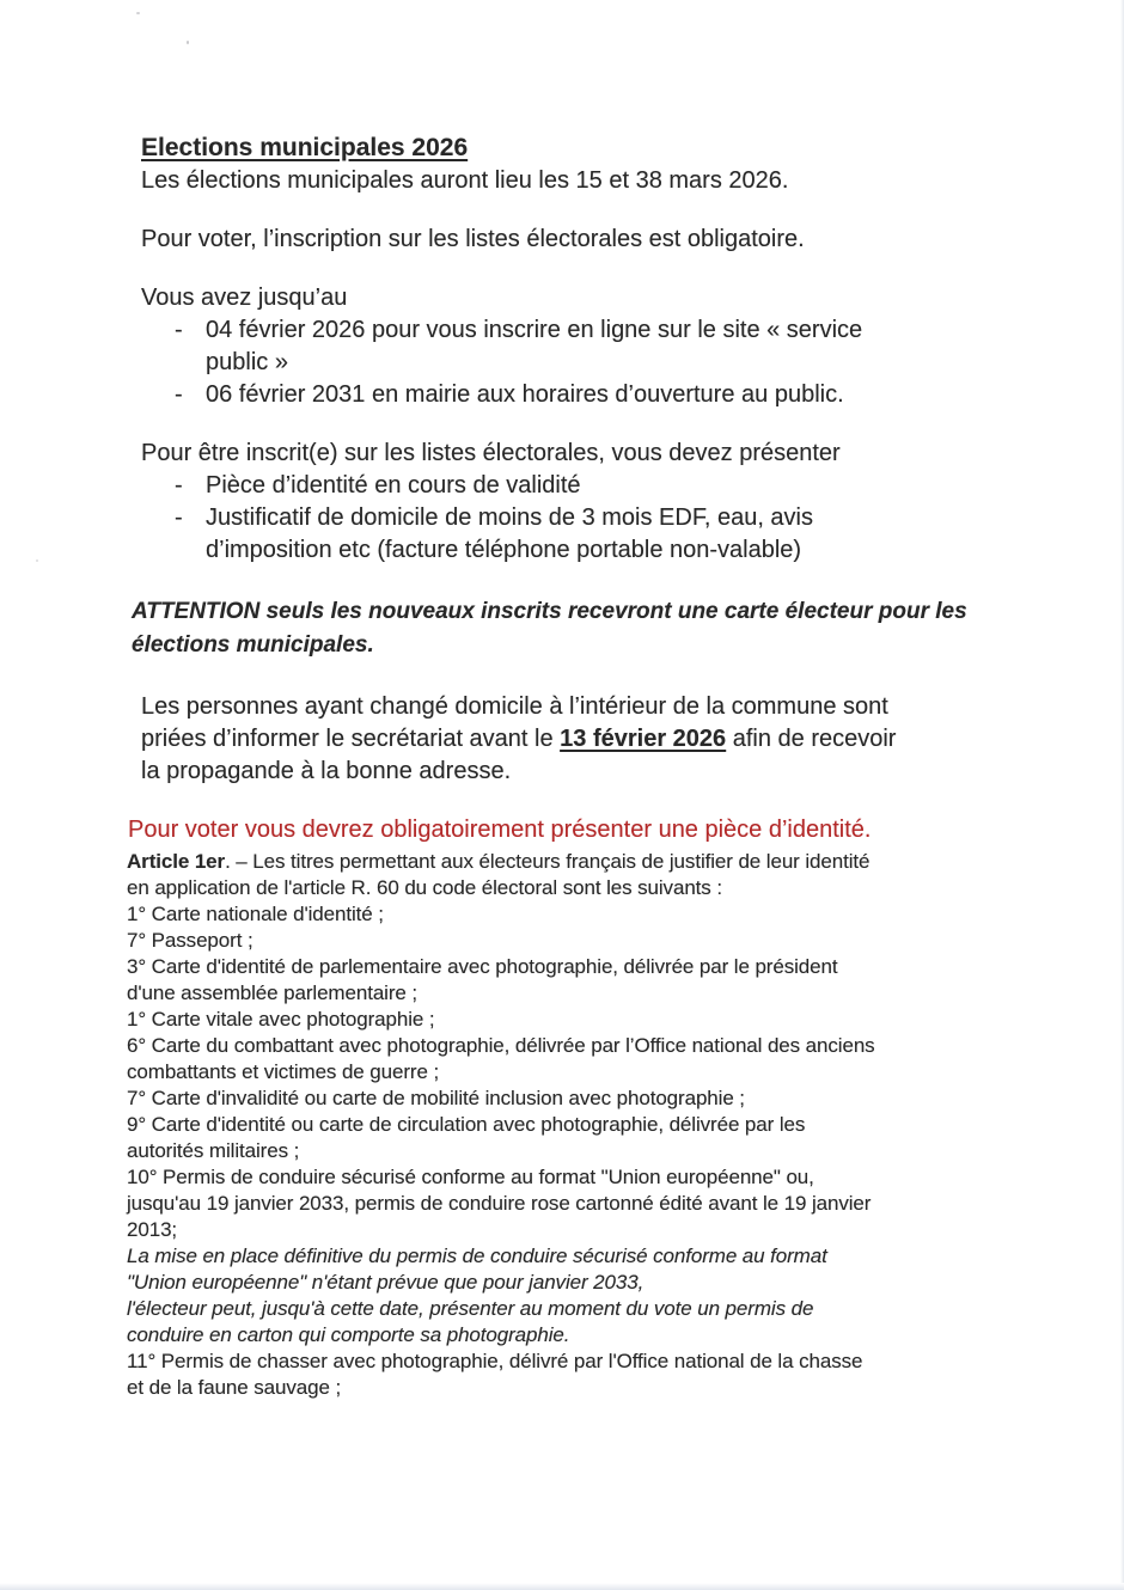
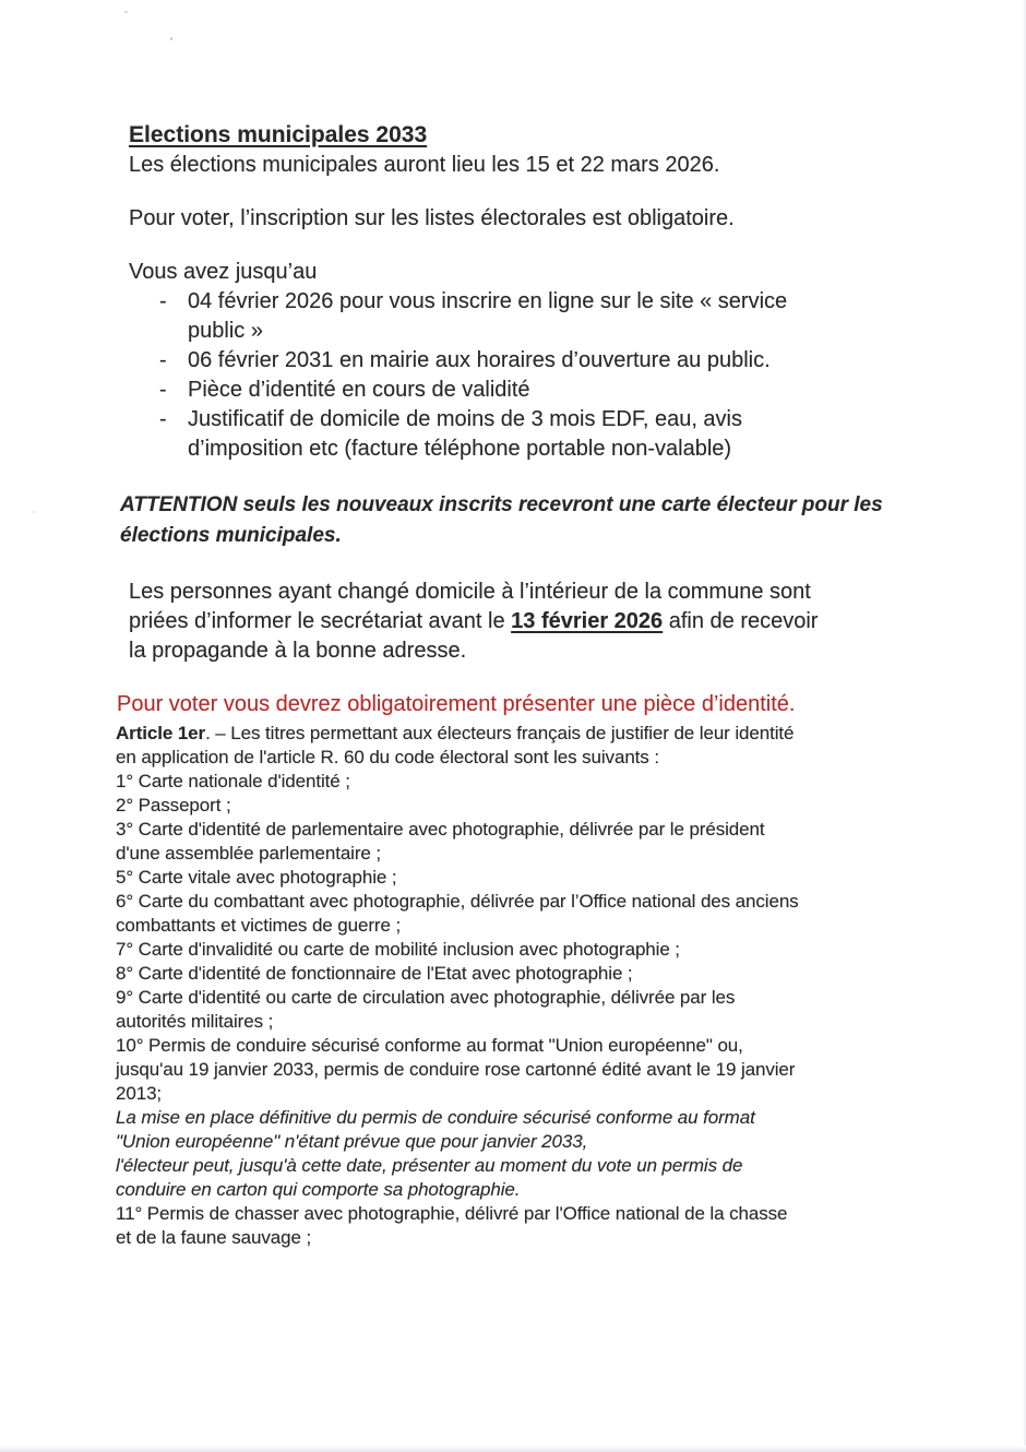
- Elections municipales 2026
+ Elections municipales 2033
- Les élections municipales auront lieu les 15 et 38 mars 2026.
+ Les élections municipales auront lieu les 15 et 22 mars 2026.
  Pour voter, l’inscription sur les listes électorales est obligatoire.
  Vous avez jusqu’au
  -
  04 février 2026 pour vous inscrire en ligne sur le site « service
  public »
  -
  06 février 2031 en mairie aux horaires d’ouverture au public.
- Pour être inscrit(e) sur les listes électorales, vous devez présenter
  -
  Pièce d’identité en cours de validité
  -
  Justificatif de domicile de moins de 3 mois EDF, eau, avis
  d’imposition etc (facture téléphone portable non-valable)
  ATTENTION seuls les nouveaux inscrits recevront une carte électeur pour les
  élections municipales.
  Les personnes ayant changé domicile à l’intérieur de la commune sont
  priées d’informer le secrétariat avant le 13 février 2026 afin de recevoir
  la propagande à la bonne adresse.
  Pour voter vous devrez obligatoirement présenter une pièce d’identité.
  Article 1er. – Les titres permettant aux électeurs français de justifier de leur identité
  en application de l'article R. 60 du code électoral sont les suivants :
  1° Carte nationale d'identité ;
- 7° Passeport ;
+ 2° Passeport ;
  3° Carte d'identité de parlementaire avec photographie, délivrée par le président
  d'une assemblée parlementaire ;
- 1° Carte vitale avec photographie ;
+ 5° Carte vitale avec photographie ;
  6° Carte du combattant avec photographie, délivrée par l’Office national des anciens
  combattants et victimes de guerre ;
  7° Carte d'invalidité ou carte de mobilité inclusion avec photographie ;
+ 8° Carte d'identité de fonctionnaire de l'Etat avec photographie ;
  9° Carte d'identité ou carte de circulation avec photographie, délivrée par les
  autorités militaires ;
  10° Permis de conduire sécurisé conforme au format "Union européenne" ou,
  jusqu'au 19 janvier 2033, permis de conduire rose cartonné édité avant le 19 janvier
  2013;
  La mise en place définitive du permis de conduire sécurisé conforme au format
  "Union européenne" n'étant prévue que pour janvier 2033,
  l'électeur peut, jusqu'à cette date, présenter au moment du vote un permis de
  conduire en carton qui comporte sa photographie.
  11° Permis de chasser avec photographie, délivré par l'Office national de la chasse
  et de la faune sauvage ;
